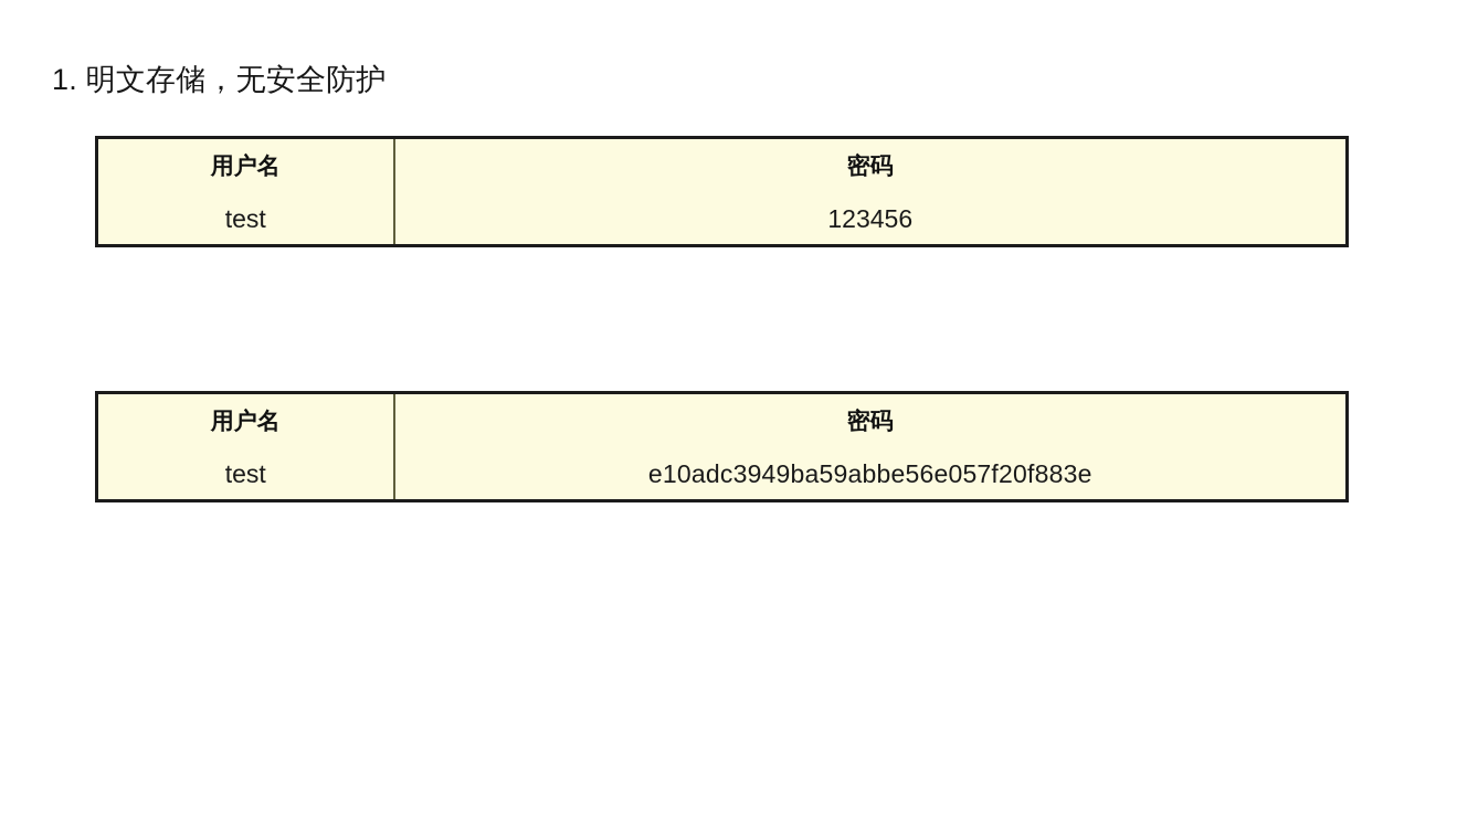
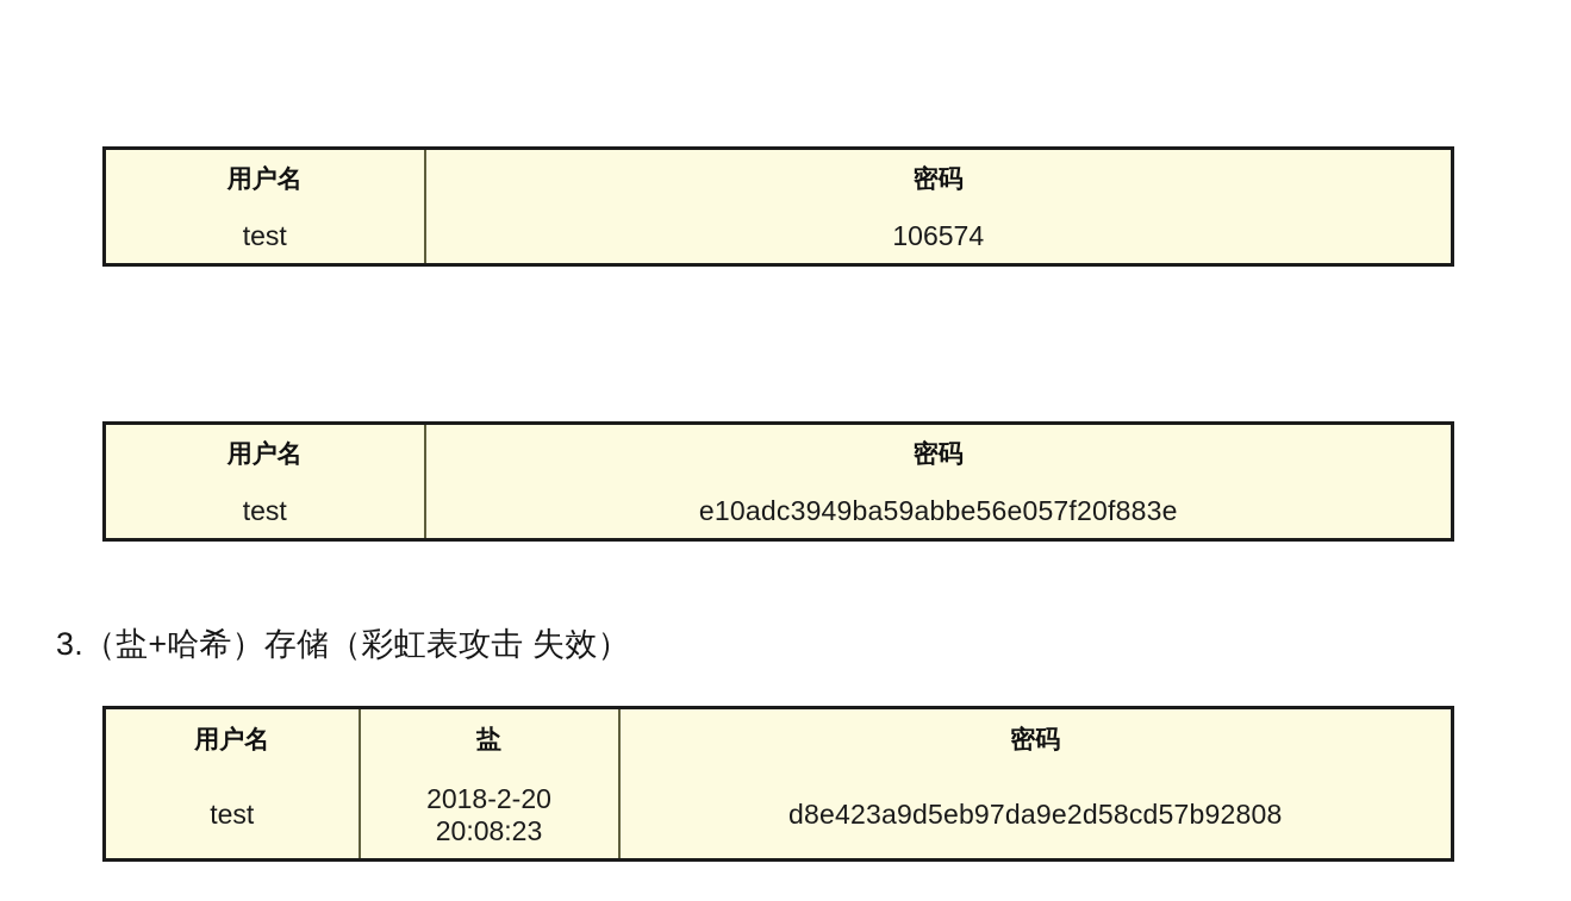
- 1. 明文存储，无安全防护
  用户名	密码
- test	123456
+ test	106574
  用户名	密码
  test	e10adc3949ba59abbe56e057f20f883e
+ 3.（盐+哈希）存储（彩虹表攻击 失效）
+ 用户名	盐	密码
+ test	2018-2-20 20:08:23	d8e423a9d5eb97da9e2d58cd57b92808
